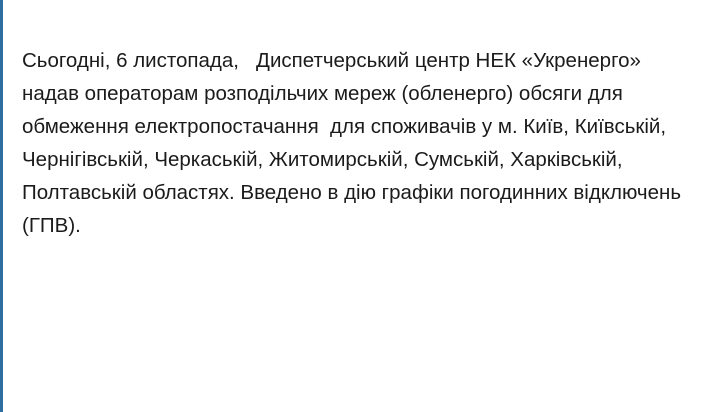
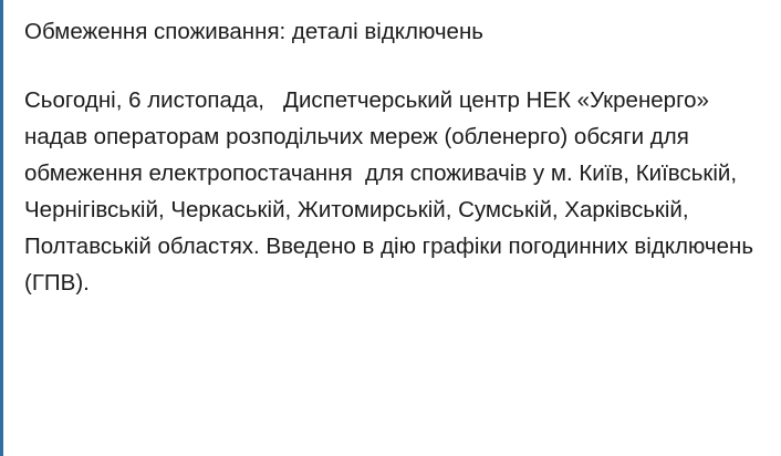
+ Обмеження споживання: деталі відключень
  Сьогодні, 6 листопада, Диспетчерський центр НЕК «Укренерго» надав операторам розподільчих мереж (обленерго) обсяги для обмеження електропостачання для споживачів у м. Київ, Київській, Чернігівській, Черкаській, Житомирській, Сумській, Харківській, Полтавській областях. Введено в дію графіки погодинних відключень (ГПВ).
